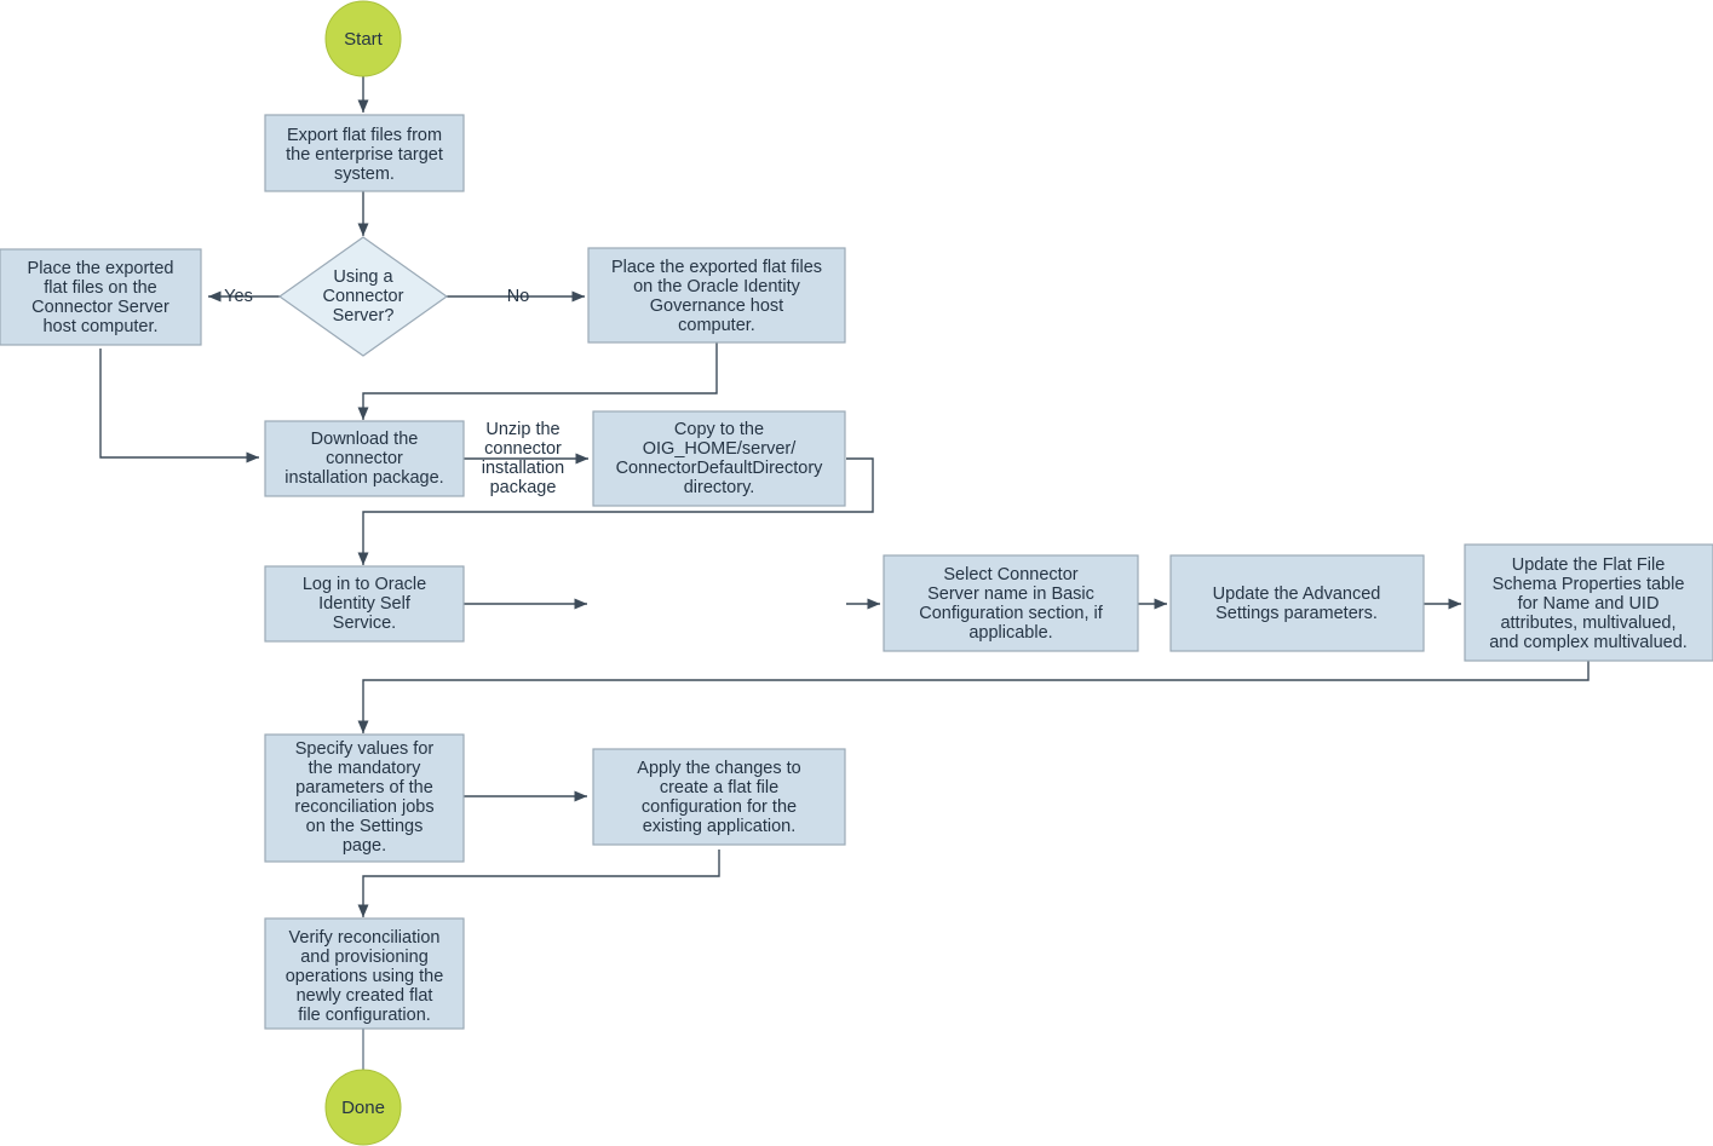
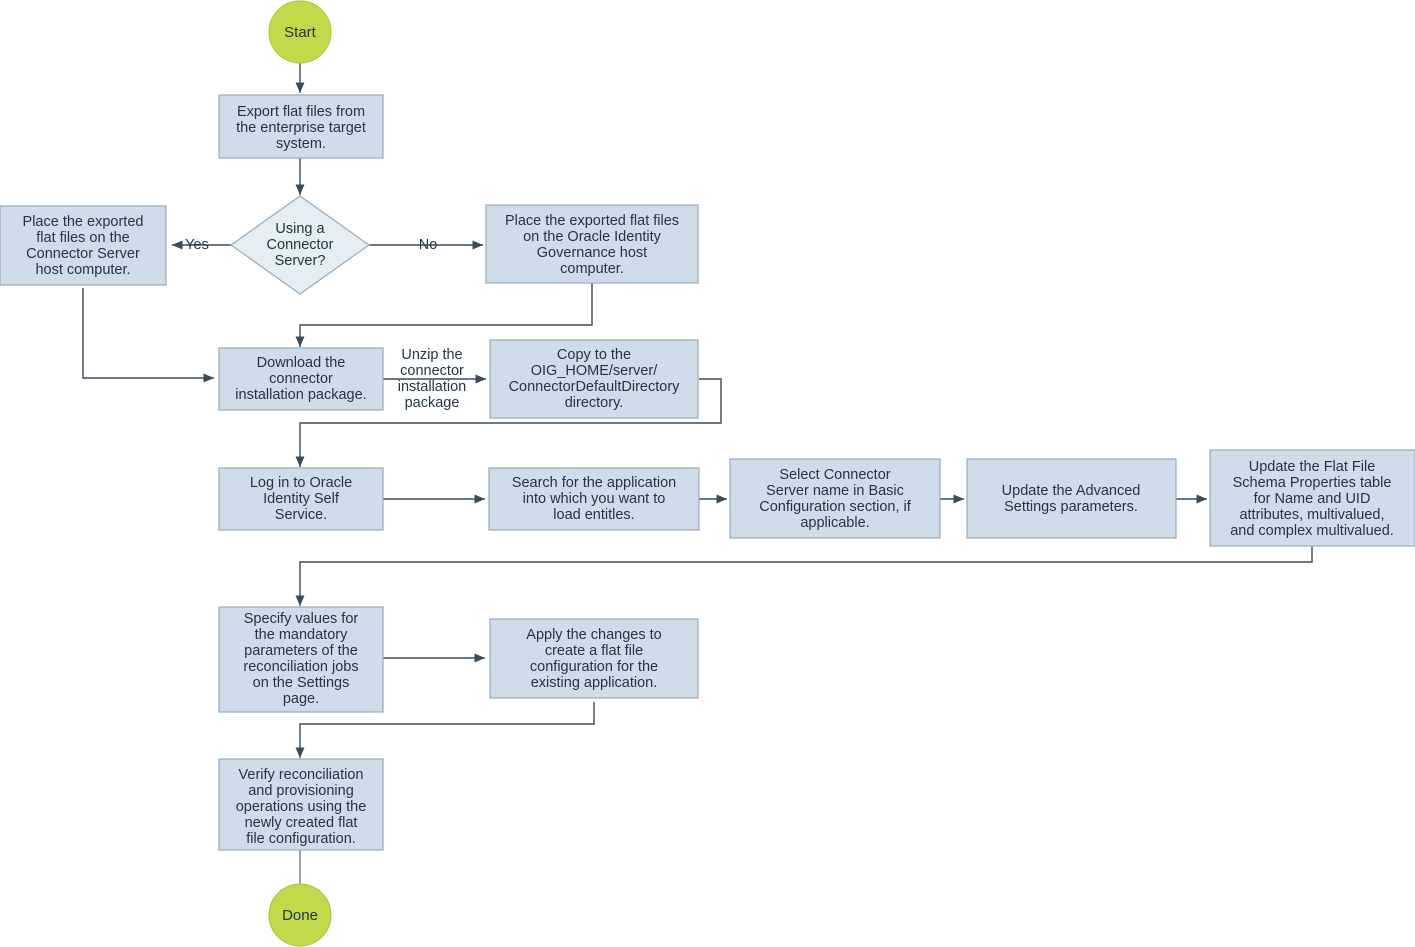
  Start
  Export flat files from
  the enterprise target
  system.
  Using a
  Connector
  Server?
  Yes
  No
  Place the exported
  flat files on the
  Connector Server
  host computer.
  Place the exported flat files
  on the Oracle Identity
  Governance host
  computer.
  Download the
  connector
  installation package.
  Unzip the
  connector
  installation
  package
  Copy to the
  OIG_HOME/server/
  ConnectorDefaultDirectory
  directory.
  Log in to Oracle
  Identity Self
  Service.
+ Search for the application
+ into which you want to
+ load entitles.
  Select Connector
  Server name in Basic
  Configuration section, if
  applicable.
  Update the Advanced
  Settings parameters.
  Update the Flat File
  Schema Properties table
  for Name and UID
  attributes, multivalued,
  and complex multivalued.
  Specify values for
  the mandatory
  parameters of the
  reconciliation jobs
  on the Settings
  page.
  Apply the changes to
  create a flat file
  configuration for the
  existing application.
  Verify reconciliation
  and provisioning
  operations using the
  newly created flat
  file configuration.
  Done
